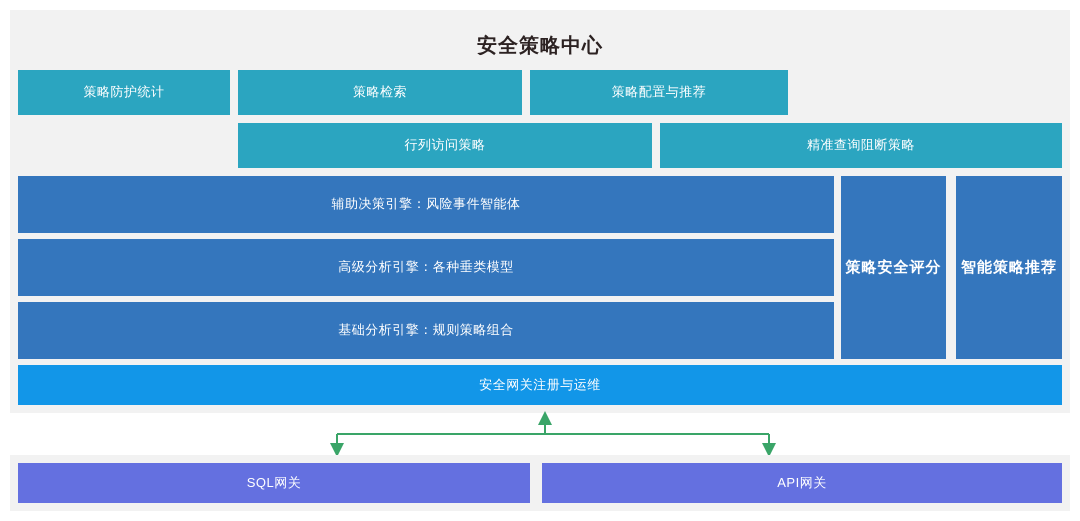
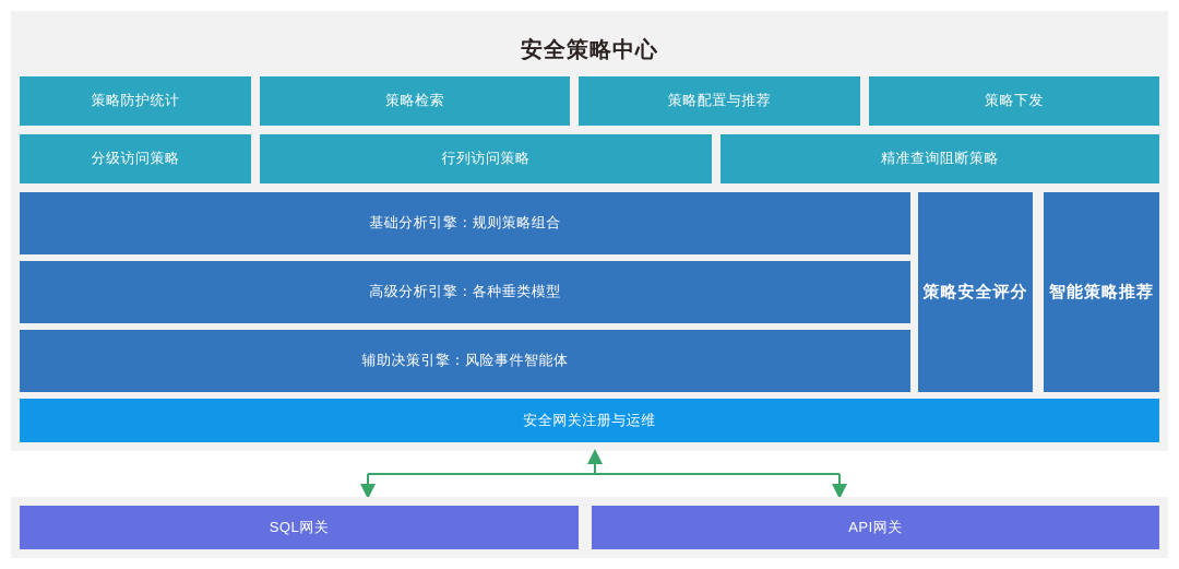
  安全策略中心
  策略防护统计
  策略检索
  策略配置与推荐
+ 策略下发
+ 分级访问策略
  行列访问策略
  精准查询阻断策略
- 辅助决策引擎：风险事件智能体
+ 基础分析引擎：规则策略组合
  高级分析引擎：各种垂类模型
- 基础分析引擎：规则策略组合
+ 辅助决策引擎：风险事件智能体
  策略安全评分
  智能策略推荐
  安全网关注册与运维
  SQL网关
  API网关
